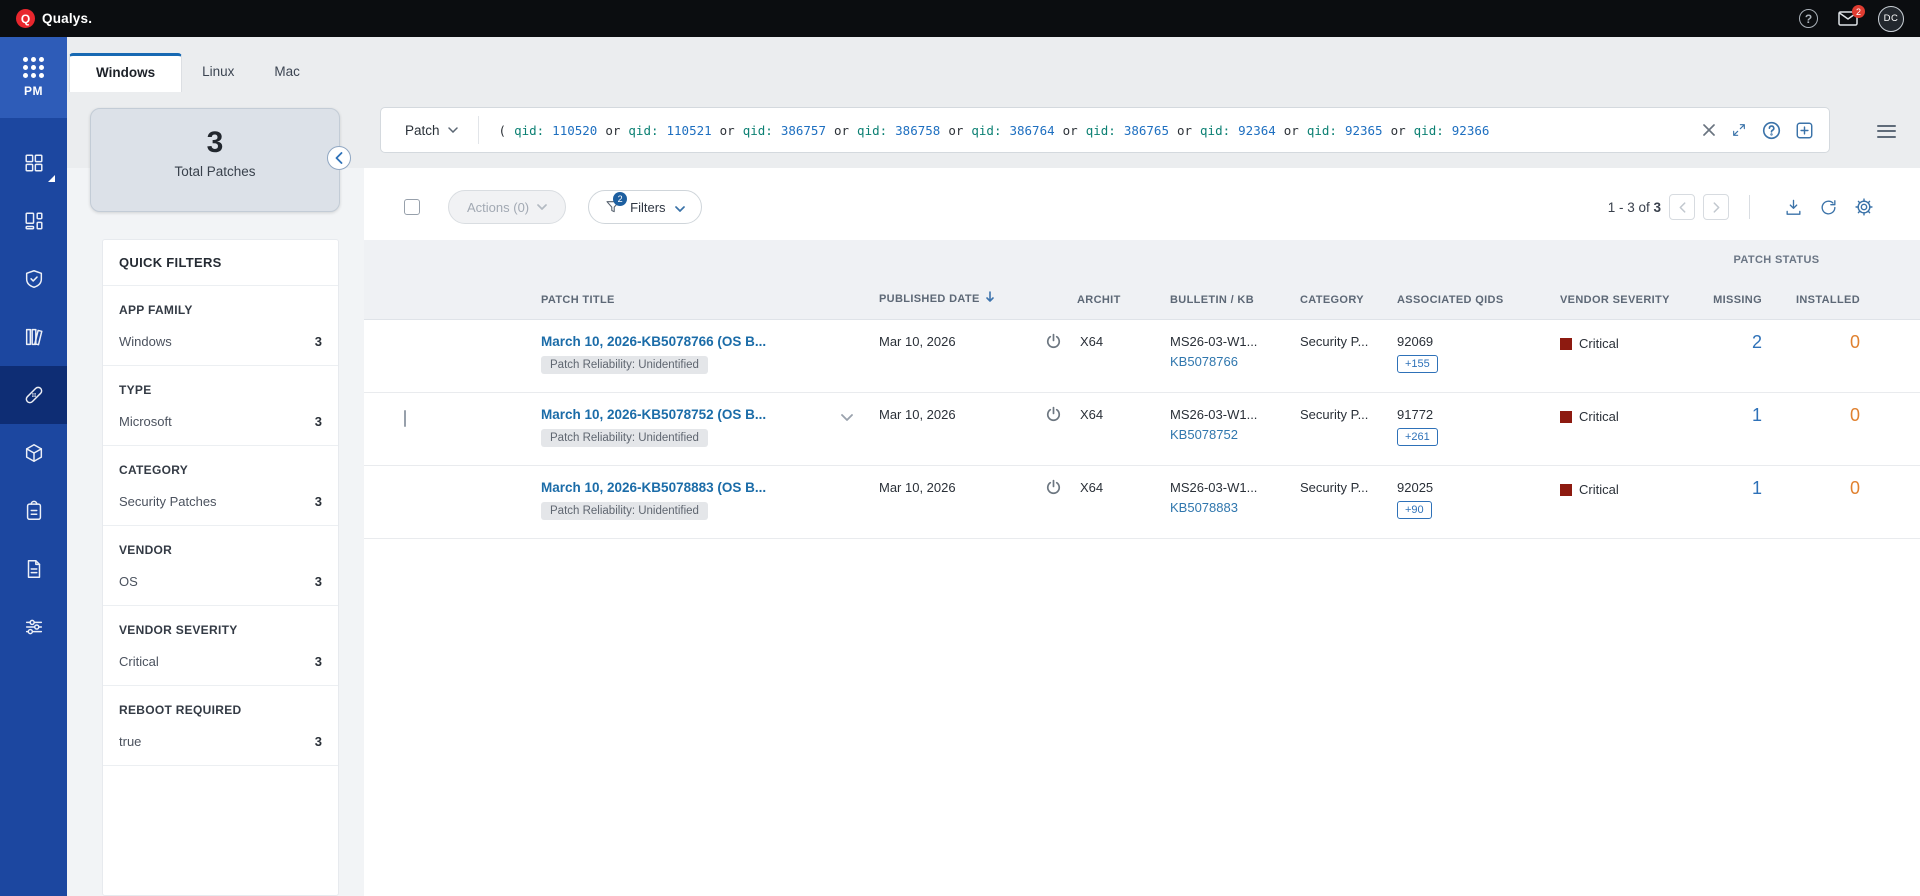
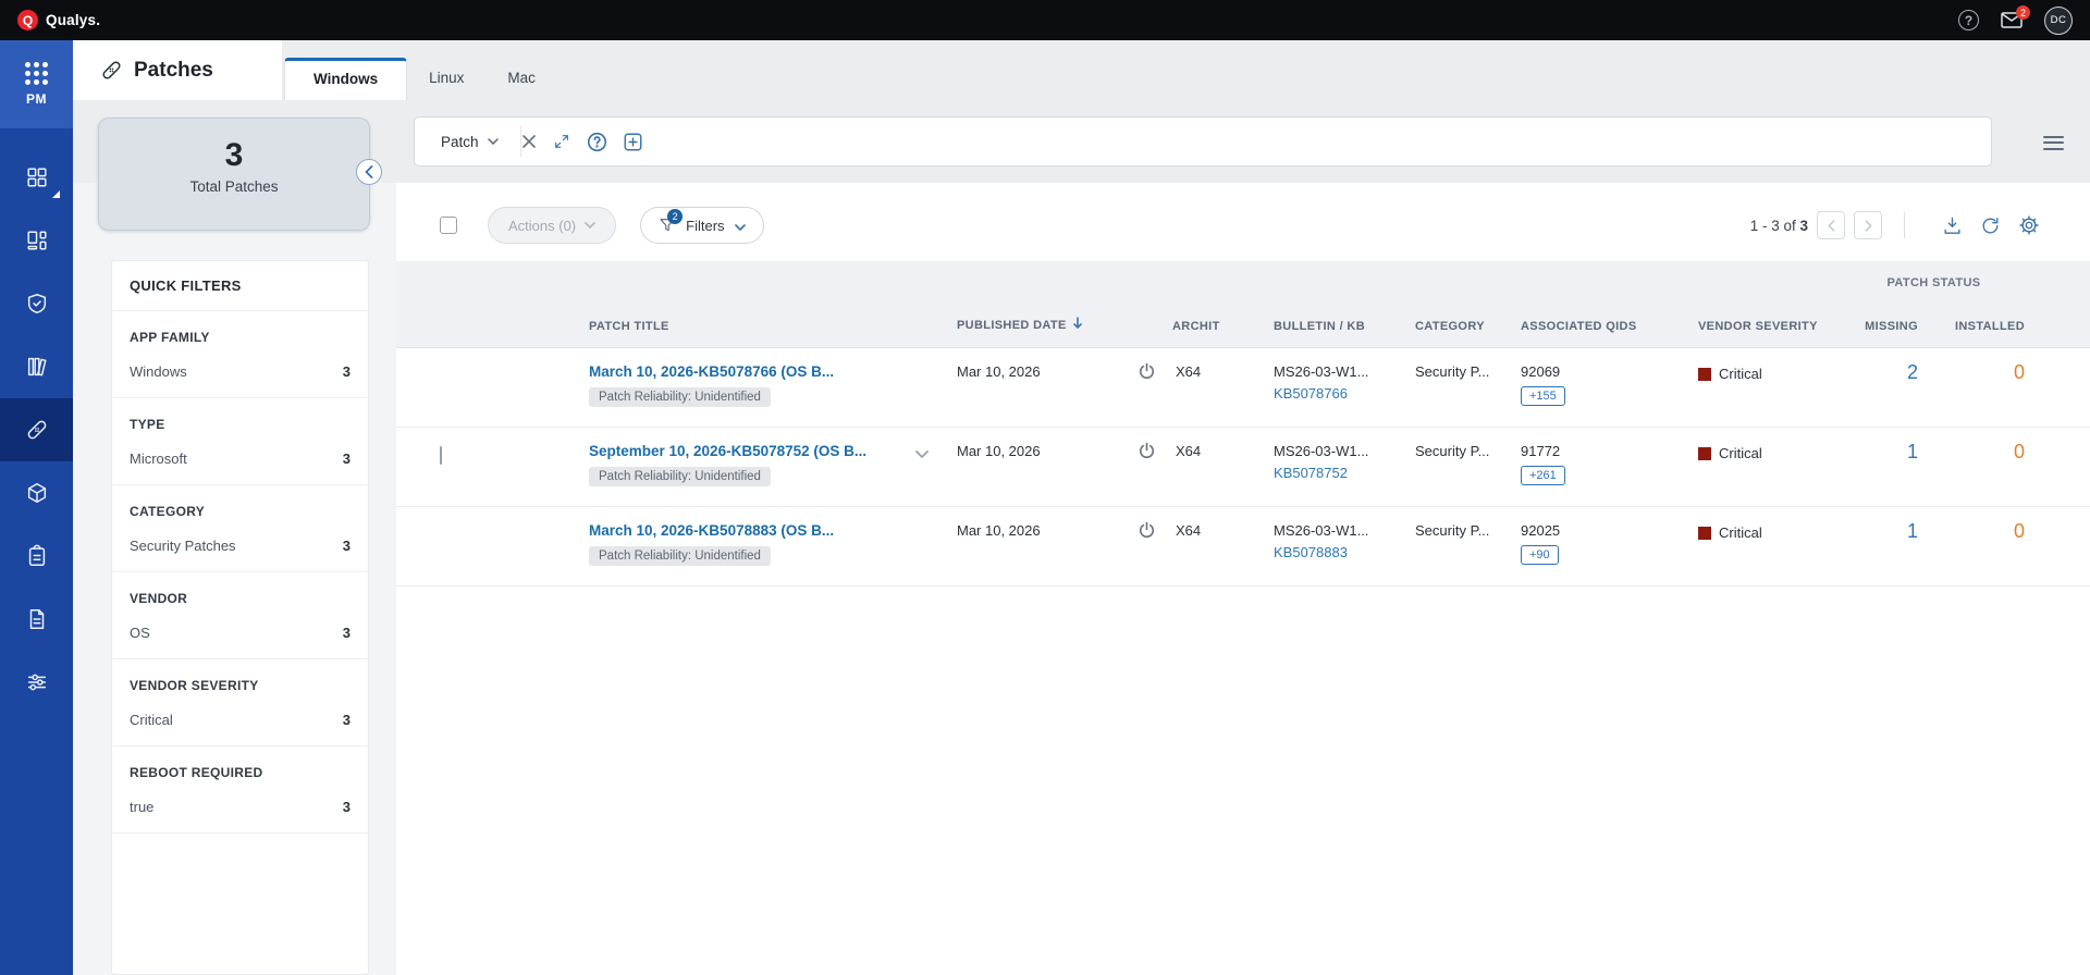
  Q
  Qualys.
  ?
  2
  DC
  PM
+ Patches
  Windows
  Linux
  Mac
  Patch
- ( qid: 110520 or qid: 110521 or qid: 386757 or qid: 386758 or qid: 386764 or qid: 386765 or qid: 92364 or qid: 92365 or qid: 92366
  3
  Total Patches
  QUICK FILTERS
  APP FAMILY
  Windows
  3
  TYPE
  Microsoft
  3
  CATEGORY
  Security Patches
  3
  VENDOR
  OS
  3
  VENDOR SEVERITY
  Critical
  3
  REBOOT REQUIRED
  true
  3
  Actions (0)
  2
  Filters
  1 - 3 of 3
  PATCH STATUS
  PATCH TITLE
  PUBLISHED DATE
  ARCHIT
  BULLETIN / KB
  CATEGORY
  ASSOCIATED QIDS
  VENDOR SEVERITY
  MISSING
  INSTALLED
  March 10, 2026-KB5078766 (OS B...
  Patch Reliability: Unidentified
  Mar 10, 2026
  X64
  MS26-03-W1...
  KB5078766
  Security P...
  92069
  +155
  Critical
  2
  0
- March 10, 2026-KB5078752 (OS B...
+ September 10, 2026-KB5078752 (OS B...
  Patch Reliability: Unidentified
  Mar 10, 2026
  X64
  MS26-03-W1...
  KB5078752
  Security P...
  91772
  +261
  Critical
  1
  0
  March 10, 2026-KB5078883 (OS B...
  Patch Reliability: Unidentified
  Mar 10, 2026
  X64
  MS26-03-W1...
  KB5078883
  Security P...
  92025
  +90
  Critical
  1
  0
